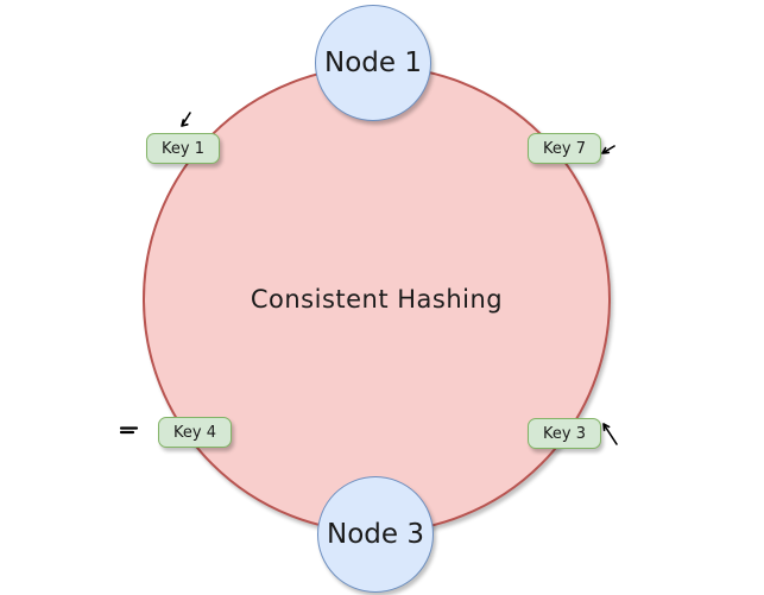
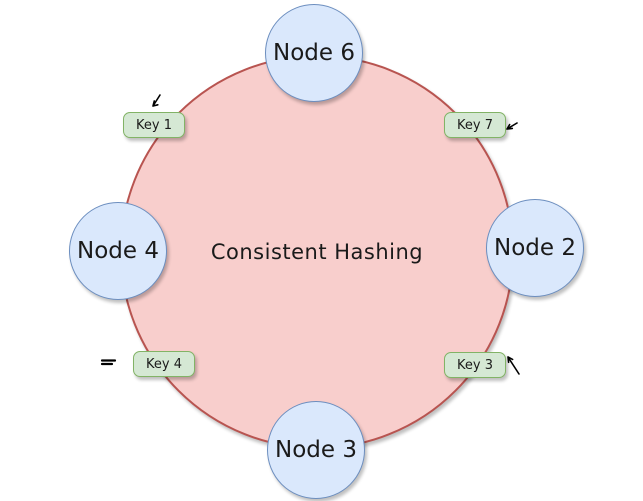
  Consistent Hashing
- Node 1
+ Node 6
+ Node 2
  Node 3
+ Node 4
  Key 1
  Key 7
  Key 3
  Key 4
